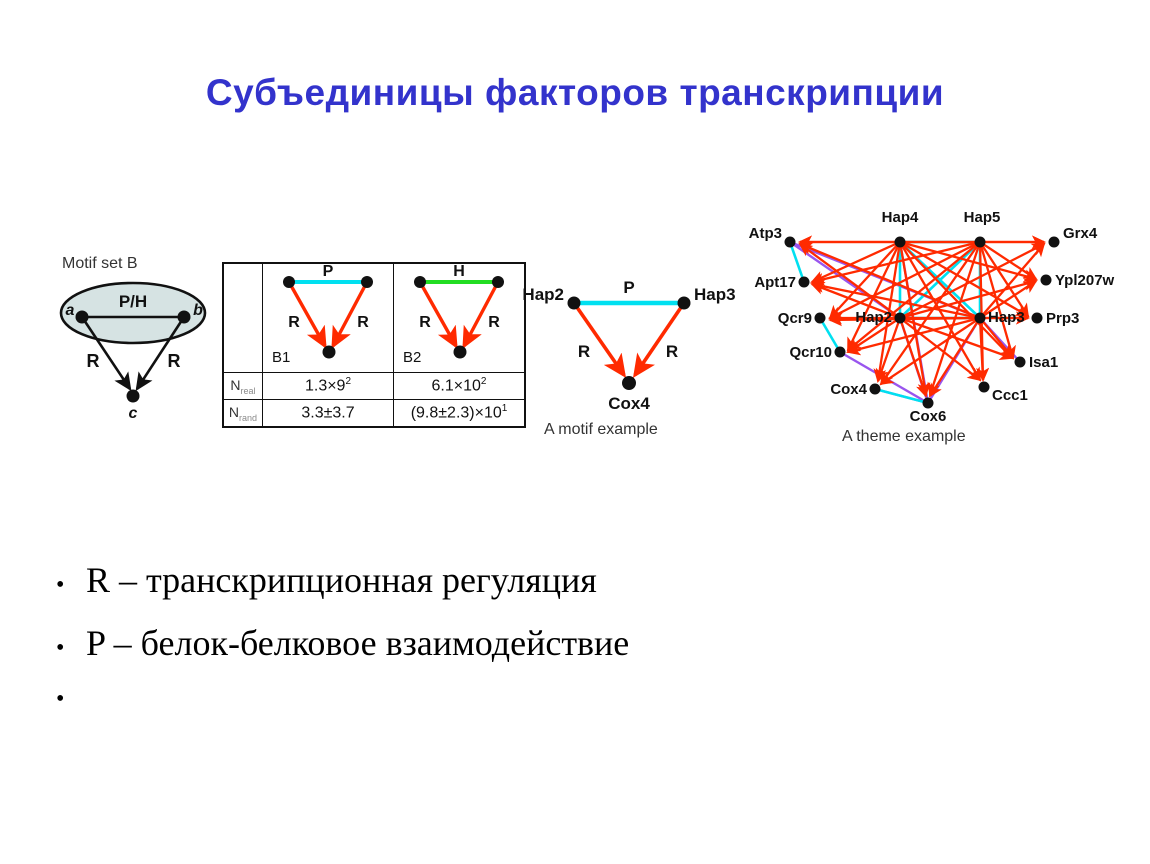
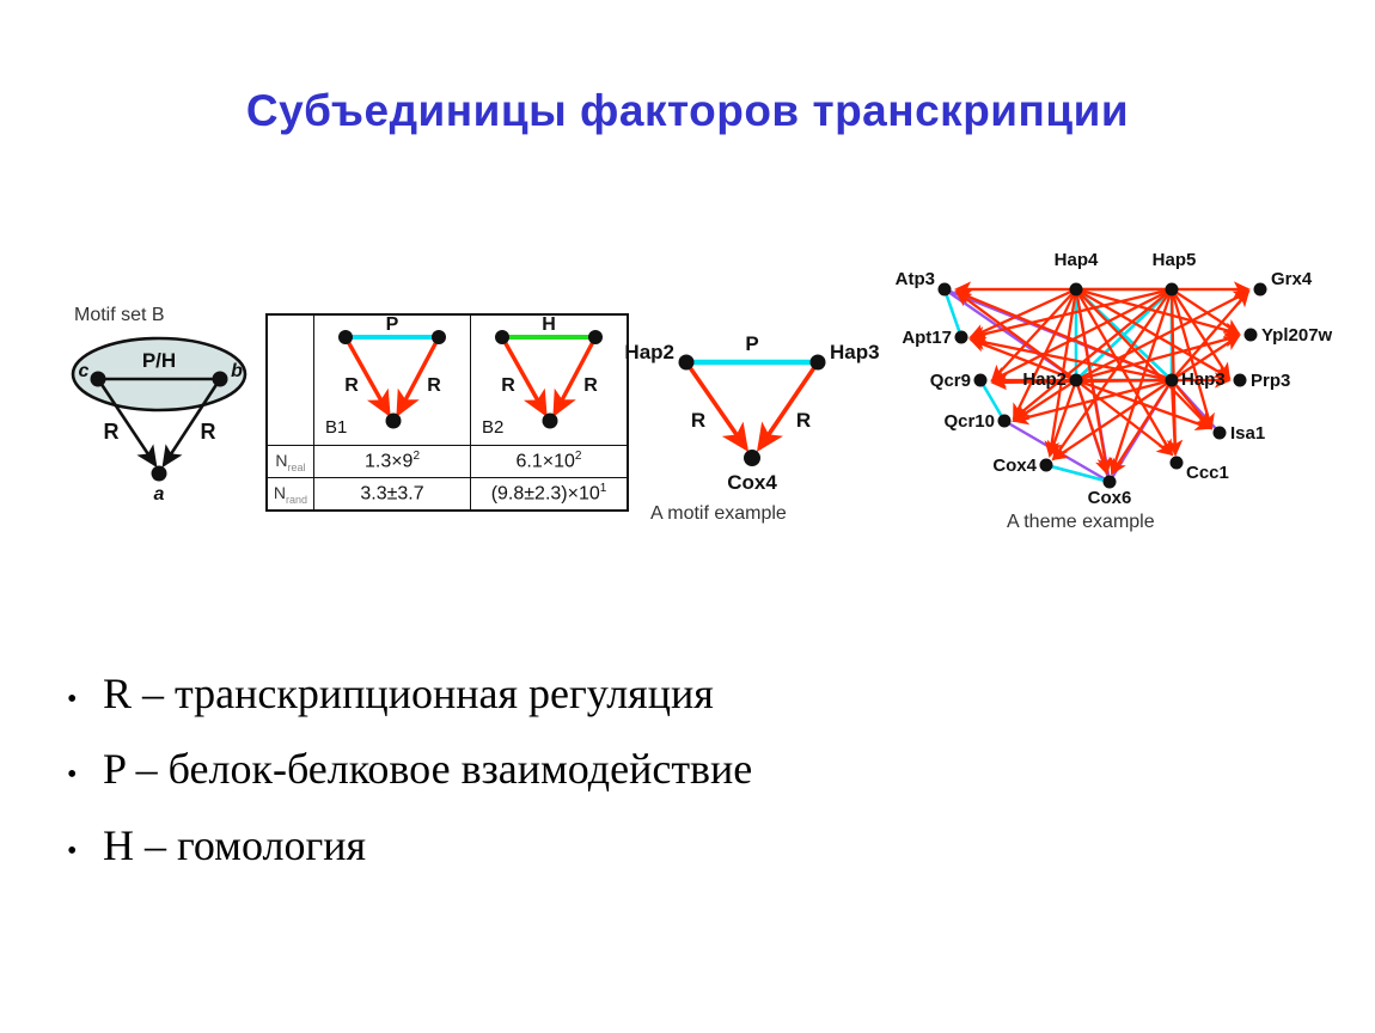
  Субъединицы факторов транскрипции
  Motif set B
  P/H
- a
+ c
  b
- c
+ a
  R
  R
  	P R R B1	H R R B2
  Nreal	1.3×92	6.1×102
  Nrand	3.3±3.7	(9.8±2.3)×101
  Hap2
  Hap3
  Cox4
  P
  R
  R
  A motif example
  Hap4
  Hap5
  Hap2
  Hap3
  Atp3
  Apt17
  Qcr9
  Qcr10
  Cox4
  Cox6
  Ccc1
  Isa1
  Prp3
  Ypl207w
  Grx4
  A theme example
  •
  R – транскрипционная регуляция
  •
  P – белок-белковое взаимодействие
  •
+ H – гомология
